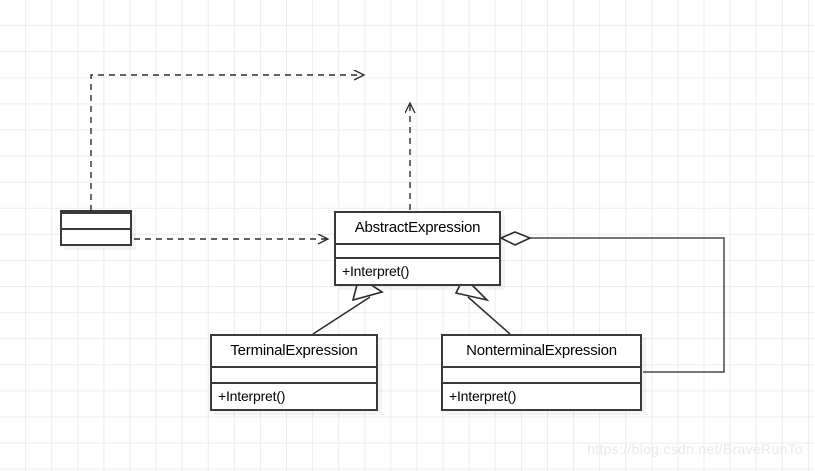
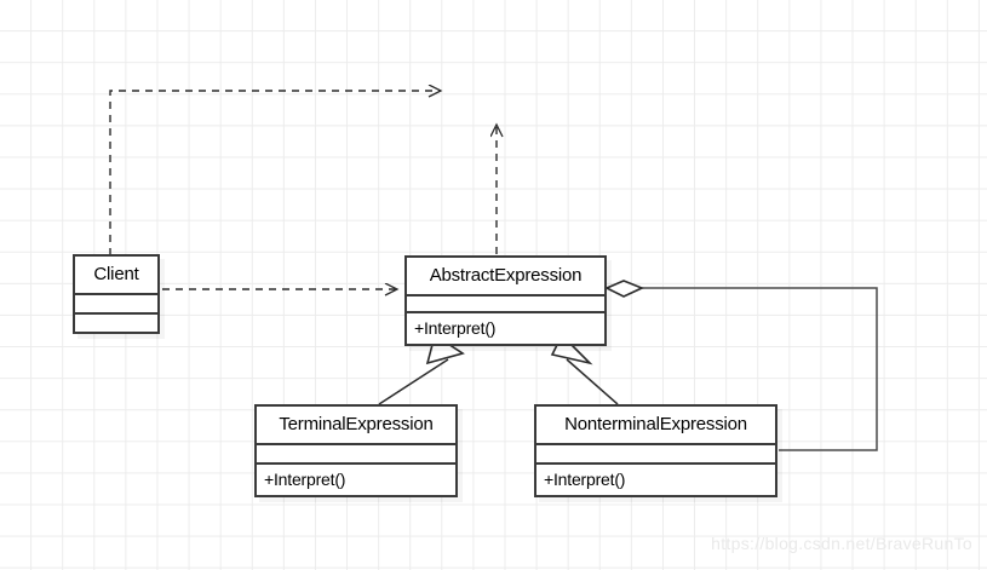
+ Client
  AbstractExpression
  +Interpret()
  TerminalExpression
  +Interpret()
  NonterminalExpression
  +Interpret()
